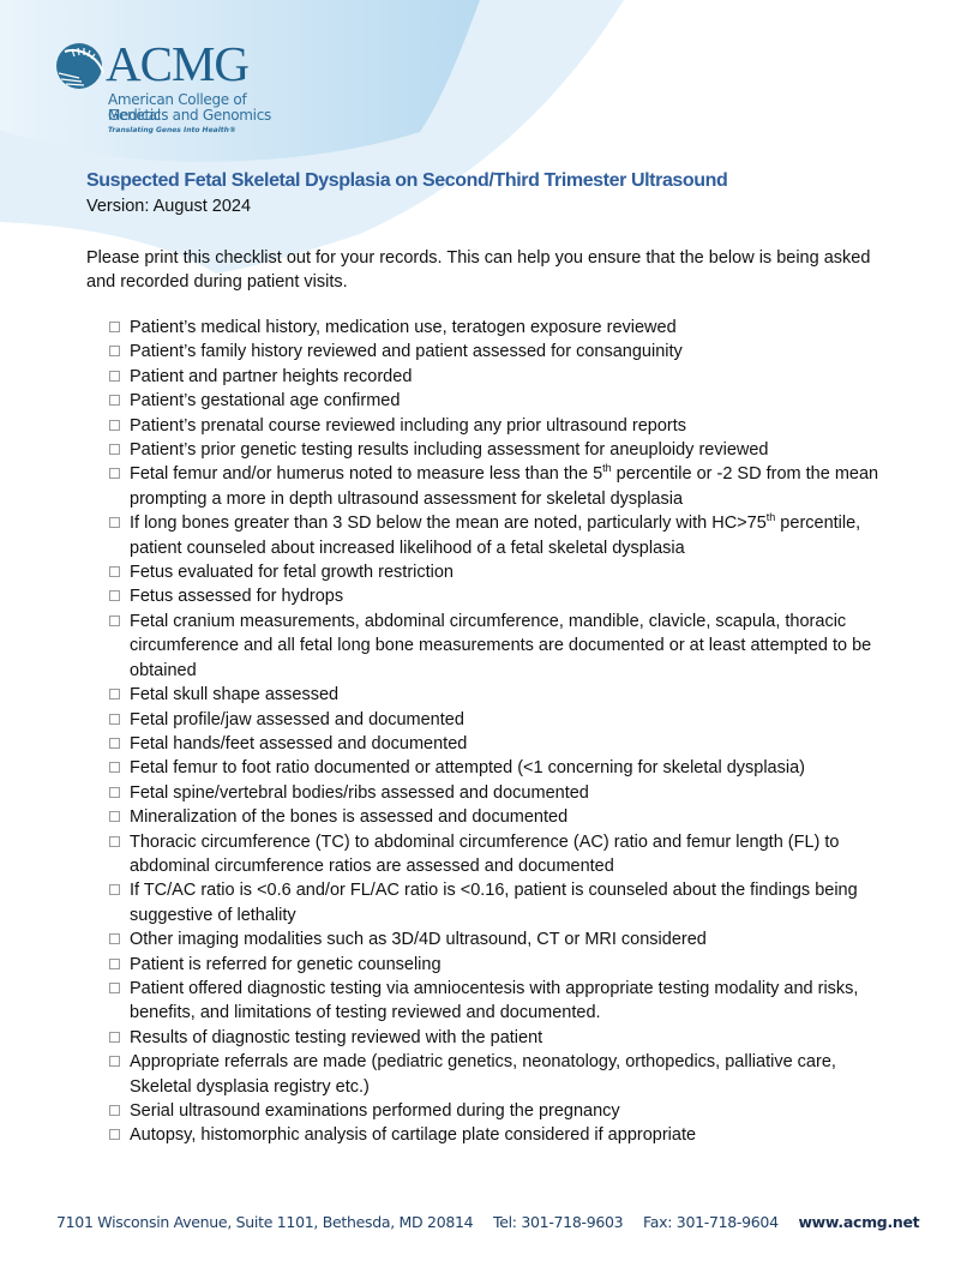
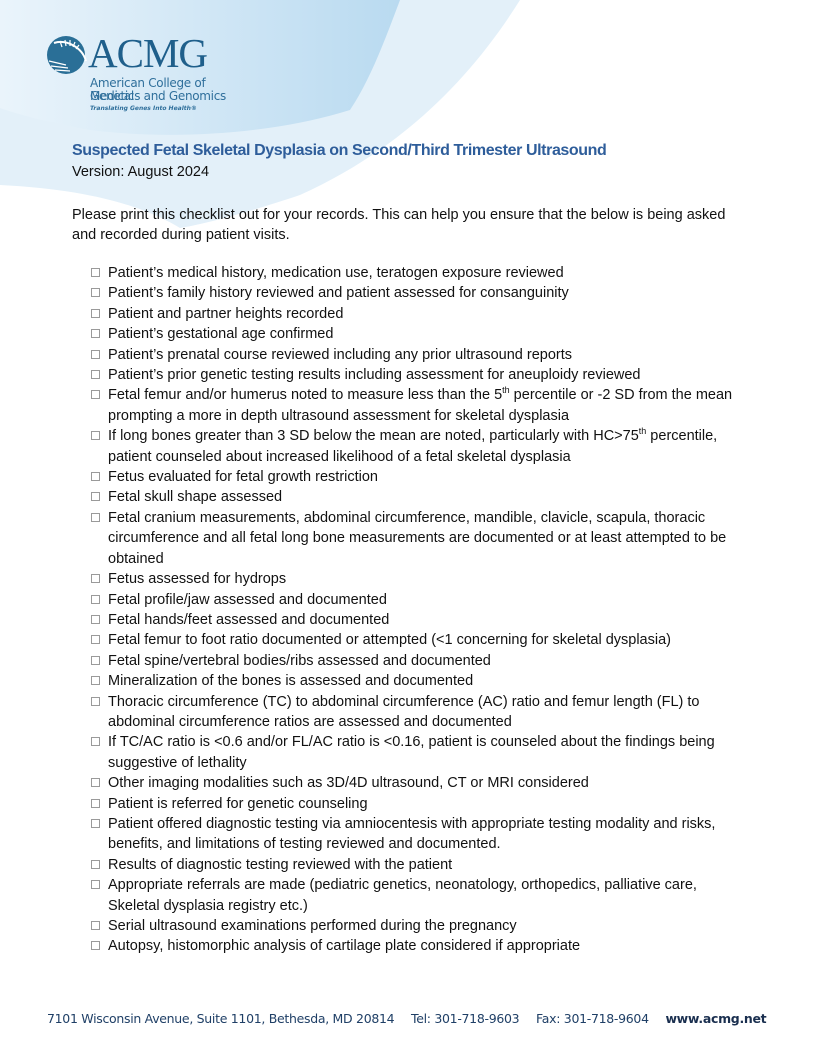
  ACMG
  American College of Medical
  Genetics and Genomics
  Suspected Fetal Skeletal Dysplasia on Second/Third Trimester Ultrasound
  Version: August 2024
  Please print this checklist out for your records. This can help you ensure that the below is being asked and recorded during patient visits.
  Patient’s medical history, medication use, teratogen exposure reviewed
  Patient’s family history reviewed and patient assessed for consanguinity
  Patient and partner heights recorded
  Patient’s gestational age confirmed
  Patient’s prenatal course reviewed including any prior ultrasound reports
  Patient’s prior genetic testing results including assessment for aneuploidy reviewed
  Fetal femur and/or humerus noted to measure less than the 5th percentile or -2 SD from the mean prompting a more in depth ultrasound assessment for skeletal dysplasia
  If long bones greater than 3 SD below the mean are noted, particularly with HC>75th percentile, patient counseled about increased likelihood of a fetal skeletal dysplasia
  Fetus evaluated for fetal growth restriction
- Fetus assessed for hydrops
+ Fetal skull shape assessed
  Fetal cranium measurements, abdominal circumference, mandible, clavicle, scapula, thoracic circumference and all fetal long bone measurements are documented or at least attempted to be obtained
- Fetal skull shape assessed
+ Fetus assessed for hydrops
  Fetal profile/jaw assessed and documented
  Fetal hands/feet assessed and documented
  Fetal femur to foot ratio documented or attempted (<1 concerning for skeletal dysplasia)
  Fetal spine/vertebral bodies/ribs assessed and documented
  Mineralization of the bones is assessed and documented
  Thoracic circumference (TC) to abdominal circumference (AC) ratio and femur length (FL) to abdominal circumference ratios are assessed and documented
  If TC/AC ratio is <0.6 and/or FL/AC ratio is <0.16, patient is counseled about the findings being suggestive of lethality
  Other imaging modalities such as 3D/4D ultrasound, CT or MRI considered
  Patient is referred for genetic counseling
  Patient offered diagnostic testing via amniocentesis with appropriate testing modality and risks, benefits, and limitations of testing reviewed and documented.
  Results of diagnostic testing reviewed with the patient
  Appropriate referrals are made (pediatric genetics, neonatology, orthopedics, palliative care, Skeletal dysplasia registry etc.)
  Serial ultrasound examinations performed during the pregnancy
  Autopsy, histomorphic analysis of cartilage plate considered if appropriate
  7101 Wisconsin Avenue, Suite 1101, Bethesda, MD 20814 Tel: 301-718-9603 Fax: 301-718-9604 www.acmg.net
